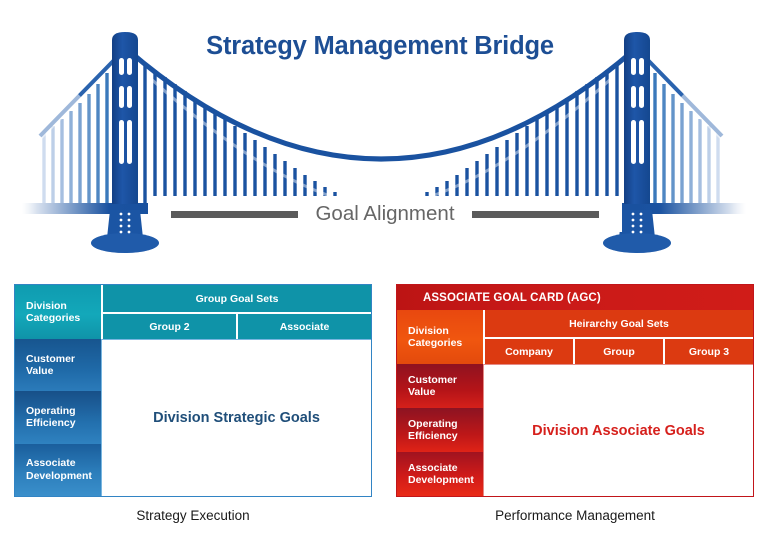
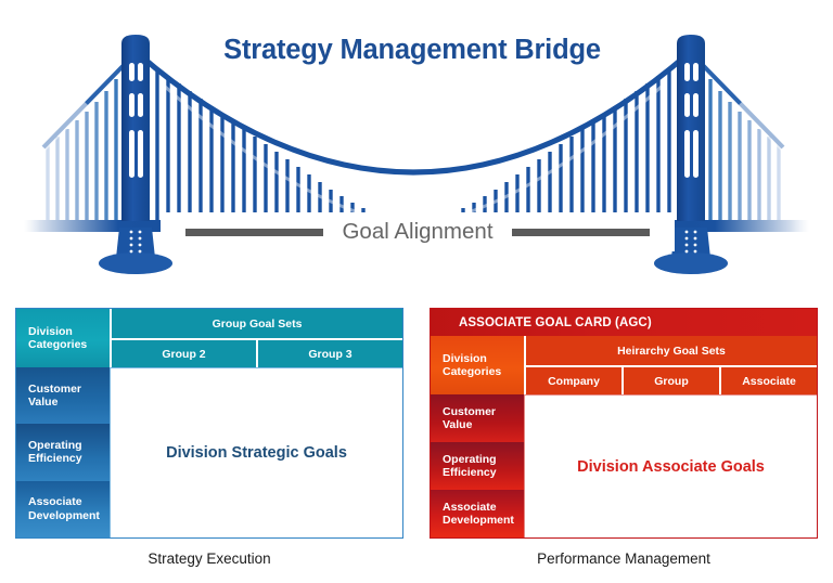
  Strategy Management Bridge
  Goal Alignment
  Division Categories
  Customer Value
  Operating Efficiency
  Associate Development
  Group Goal Sets
  Group 2
- Associate
+ Group 3
  Division Strategic Goals
  ASSOCIATE GOAL CARD (AGC)
  Division Categories
  Customer Value
  Operating Efficiency
  Associate Development
  Heirarchy Goal Sets
  Company
  Group
- Group 3
+ Associate
  Division Associate Goals
  Strategy Execution
  Performance Management
